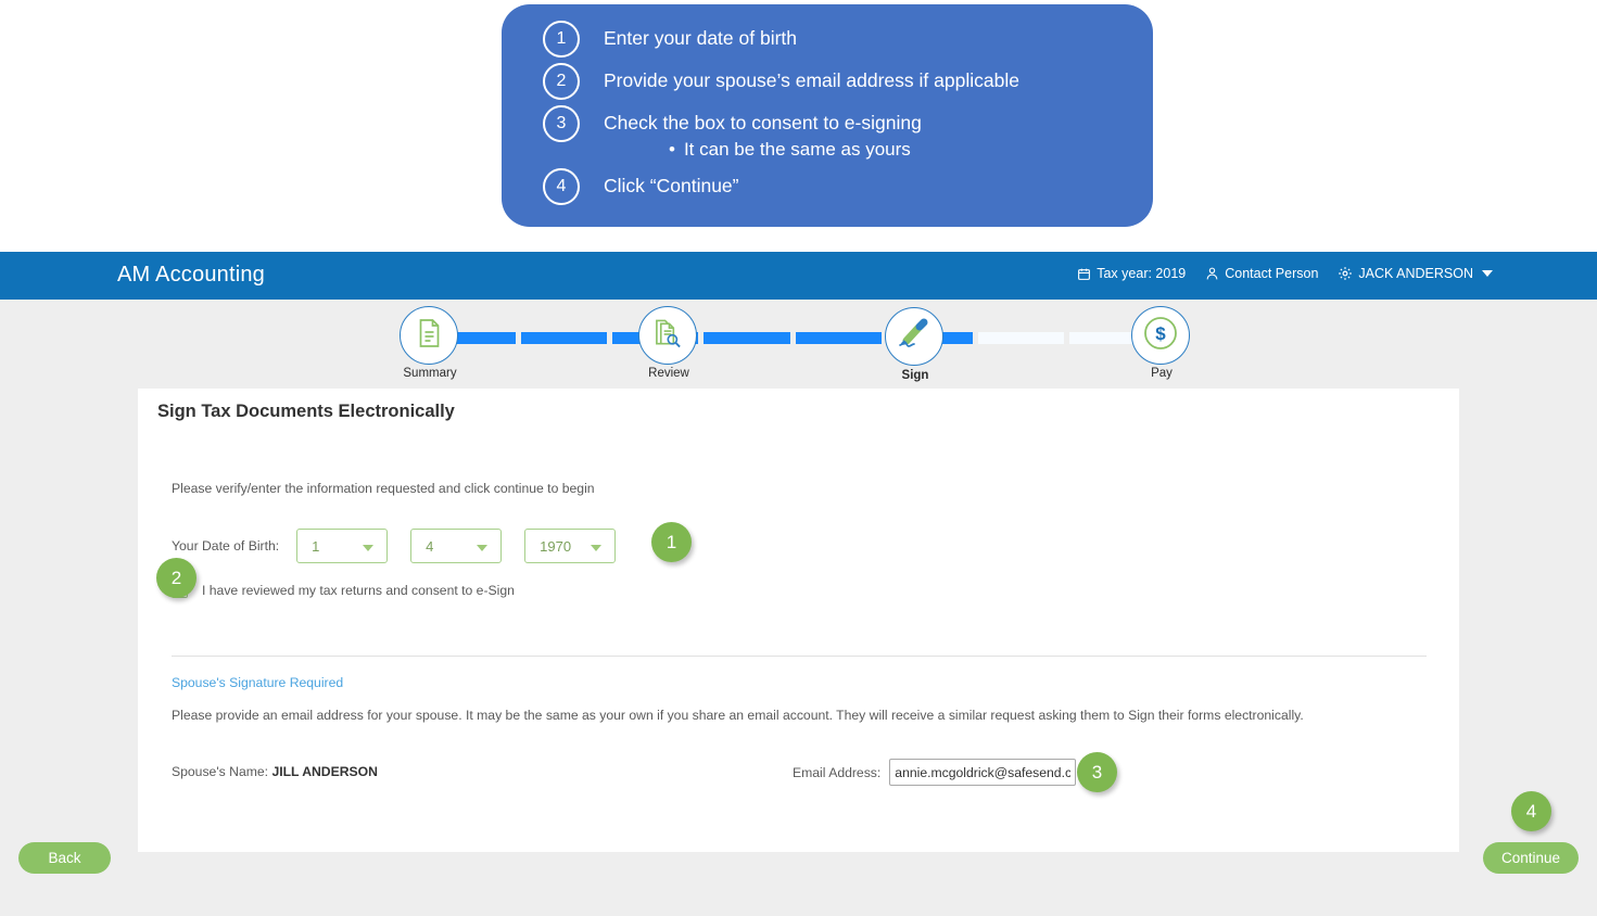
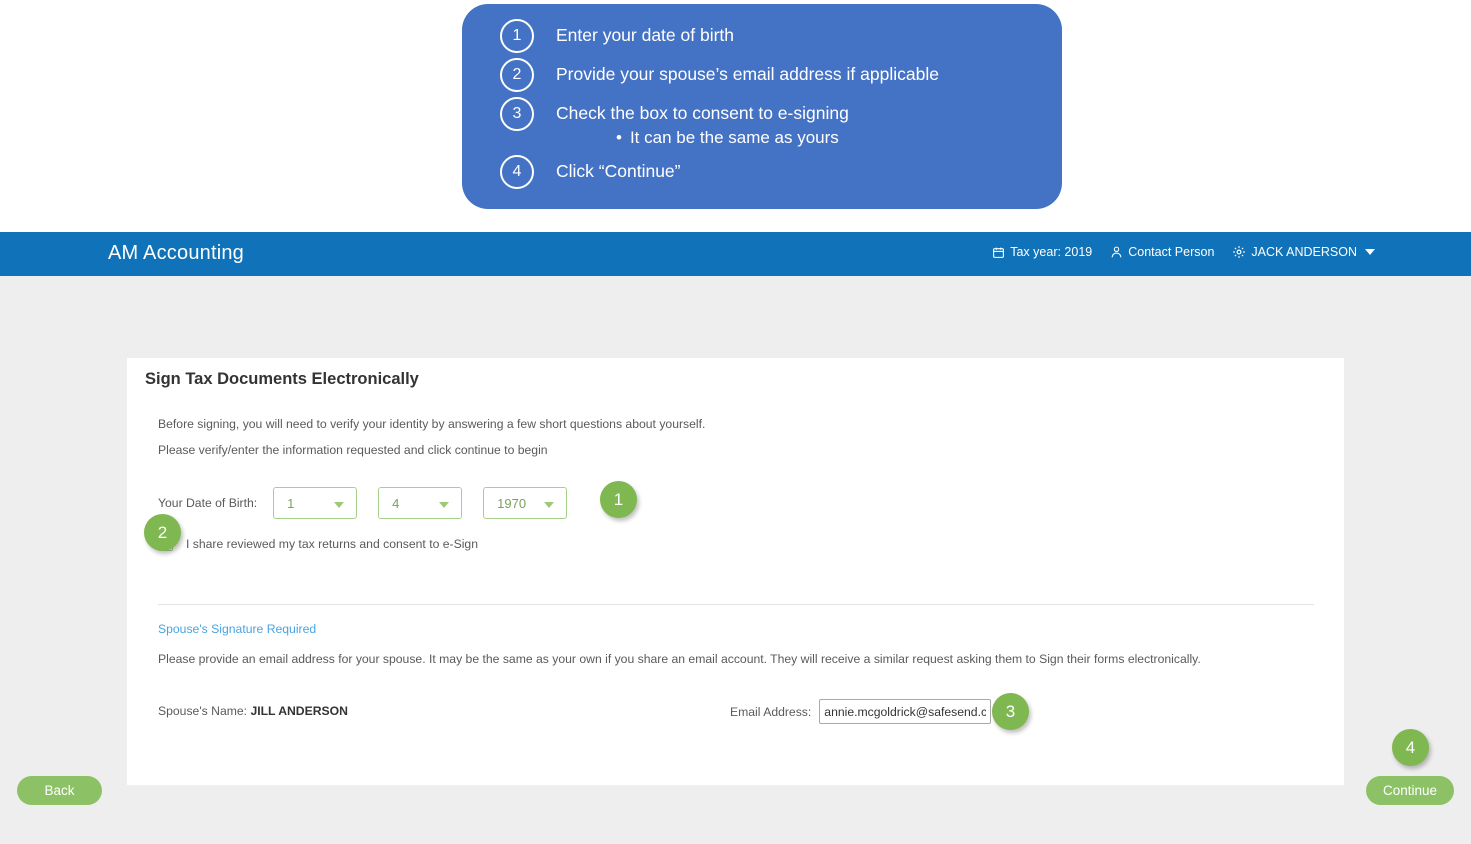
  1
  Enter your date of birth
  2
  Provide your spouse’s email address if applicable
  3
  Check the box to consent to e-signing
  • It can be the same as yours
  4
  Click “Continue”
  AM Accounting
  Tax year: 2019
  Contact Person
  JACK ANDERSON
- Summary
- Review
- Sign
- $
- Pay
  Sign Tax Documents Electronically
+ Before signing, you will need to verify your identity by answering a few short questions about yourself.
  Please verify/enter the information requested and click continue to begin
  Your Date of Birth:
  1
  4
  1970
- I have reviewed my tax returns and consent to e-Sign
+ I share reviewed my tax returns and consent to e-Sign
  Spouse's Signature Required
  Please provide an email address for your spouse. It may be the same as your own if you share an email account. They will receive a similar request asking them to Sign their forms electronically.
  Spouse's Name: JILL ANDERSON
  Email Address:
  annie.mcgoldrick@safesend.c
  Back
  Continue
  1
  2
  3
  4
